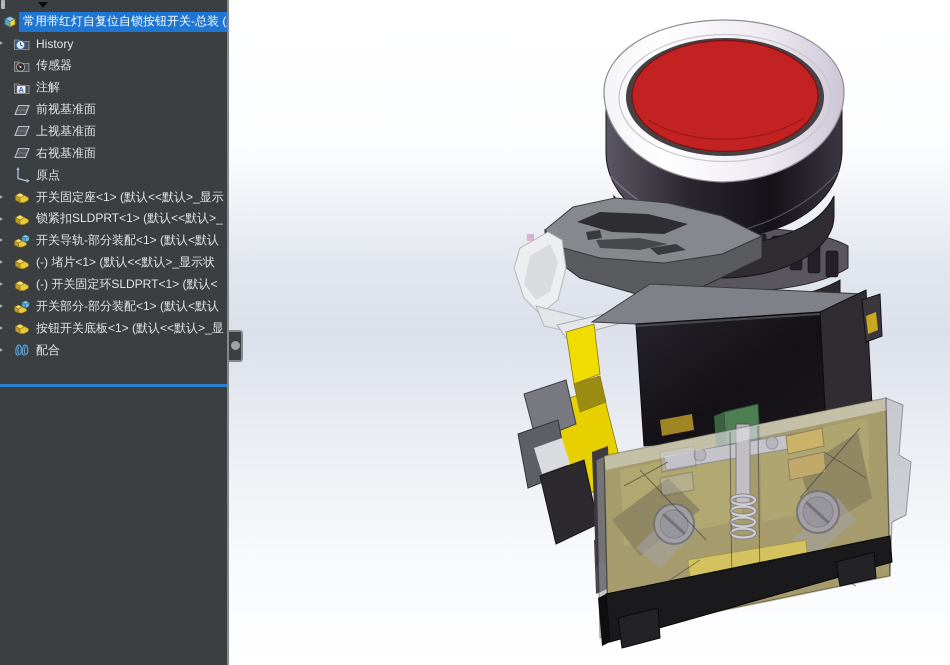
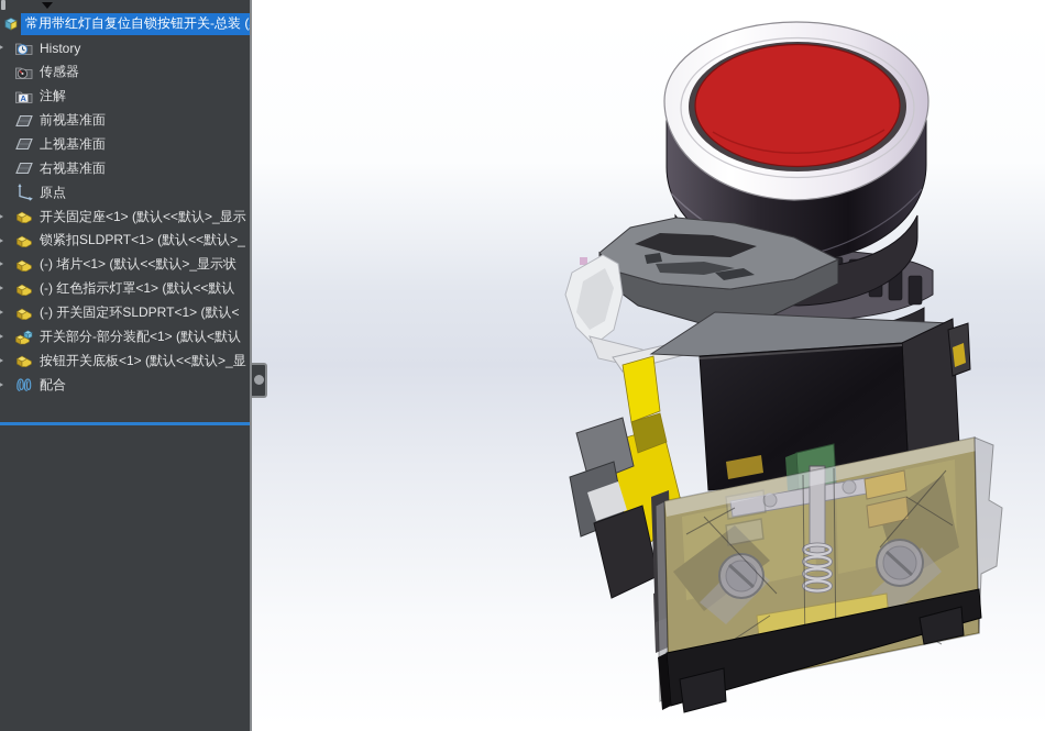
  常用带红灯自复位自锁按钮开关-总装 (
  History
  传感器
  A
  注解
  前视基准面
  上视基准面
  右视基准面
  原点
  开关固定座<1> (默认<<默认>_显示
  锁紧扣SLDPRT<1> (默认<<默认>_
- 开关导轨-部分装配<1> (默认<默认
  (-) 堵片<1> (默认<<默认>_显示状
+ (-) 红色指示灯罩<1> (默认<<默认
  (-) 开关固定环SLDPRT<1> (默认<
  开关部分-部分装配<1> (默认<默认
  按钮开关底板<1> (默认<<默认>_显
  配合
